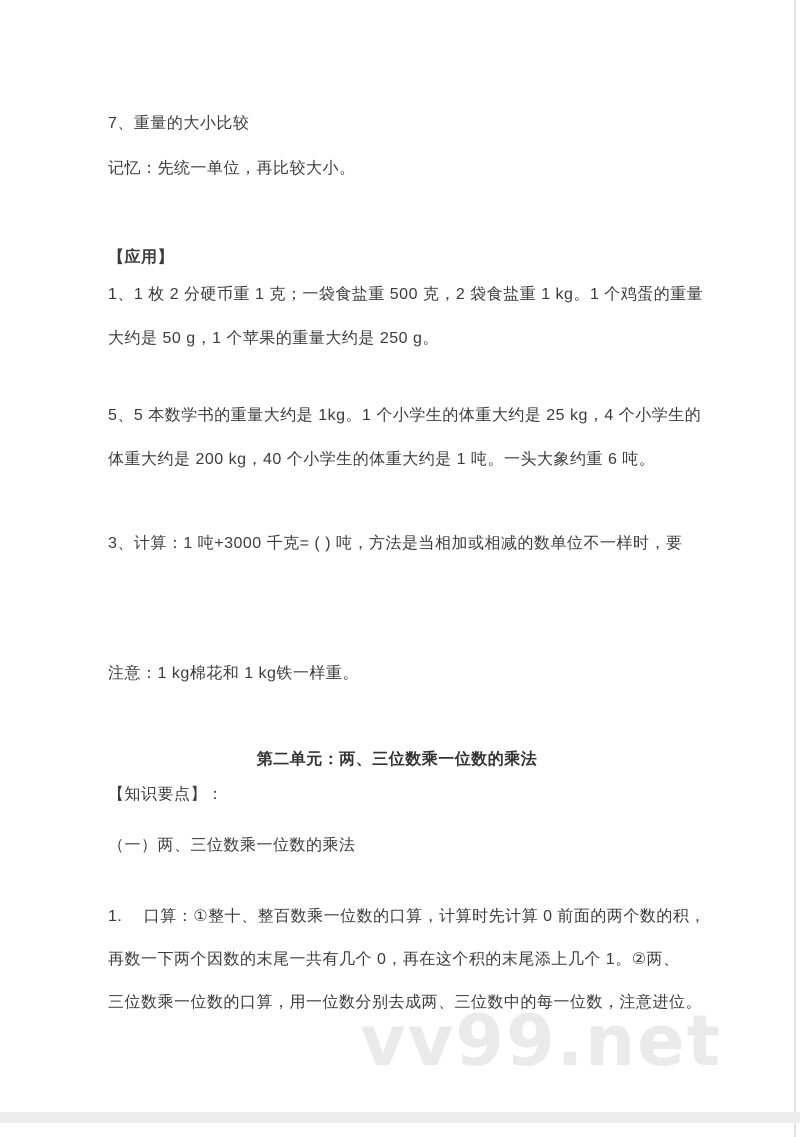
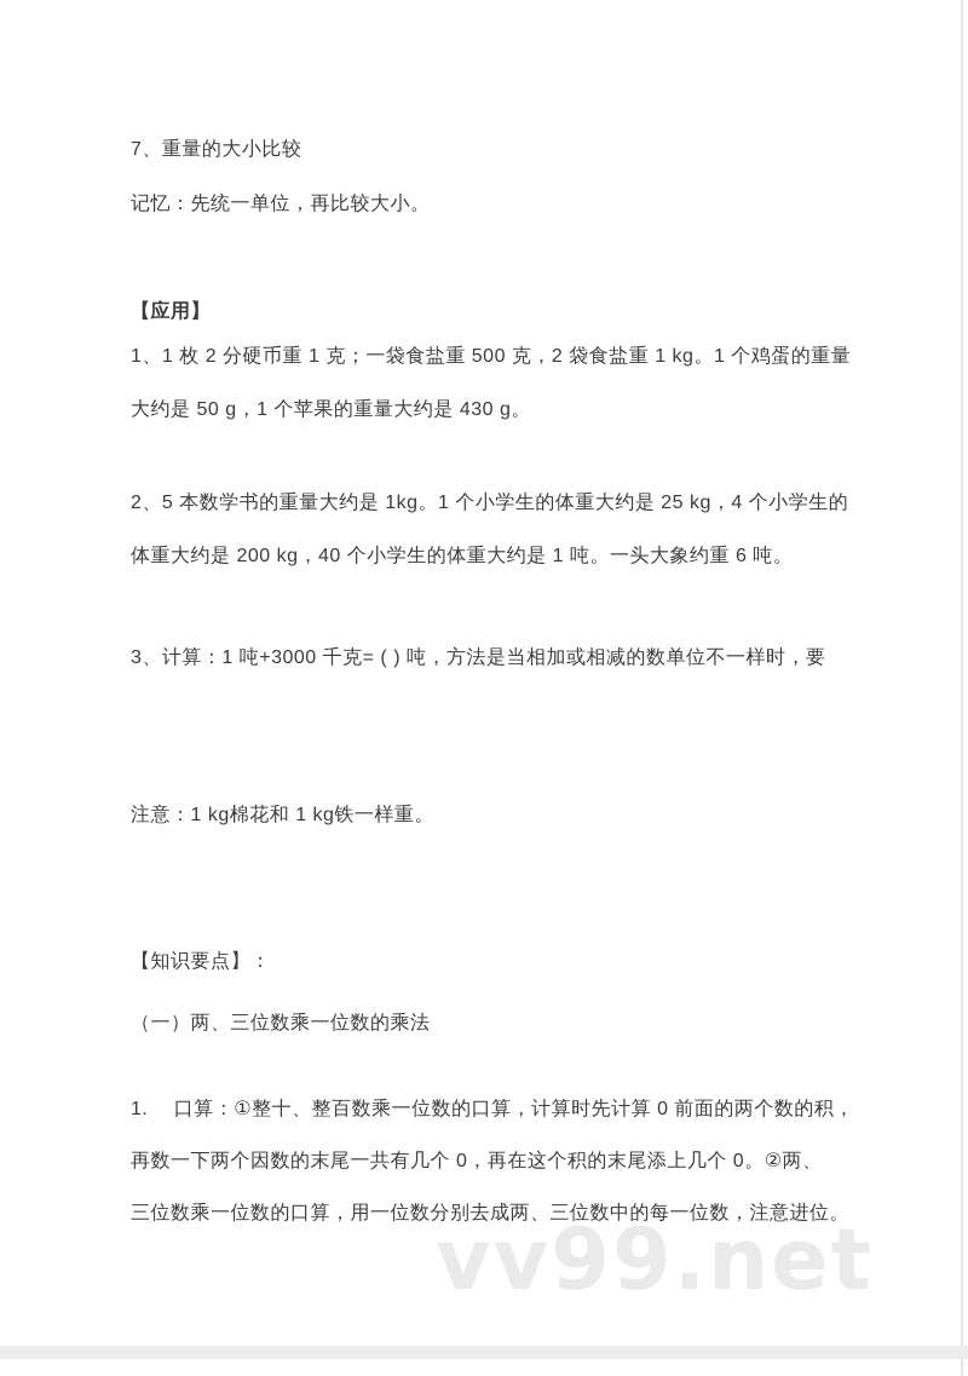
  vv99.net
  7、重量的大小比较
  记忆：先统一单位，再比较大小。
  【应用】
  1、1 枚 2 分硬币重 1 克；一袋食盐重 500 克，2 袋食盐重 1 kg。1 个鸡蛋的重量
- 大约是 50 g，1 个苹果的重量大约是 250 g。
+ 大约是 50 g，1 个苹果的重量大约是 430 g。
- 5、5 本数学书的重量大约是 1kg。1 个小学生的体重大约是 25 kg，4 个小学生的
+ 2、5 本数学书的重量大约是 1kg。1 个小学生的体重大约是 25 kg，4 个小学生的
  体重大约是 200 kg，40 个小学生的体重大约是 1 吨。一头大象约重 6 吨。
  3、计算：1 吨+3000 千克= ( ) 吨，方法是当相加或相减的数单位不一样时，要
  注意：1 kg棉花和 1 kg铁一样重。
- 第二单元：两、三位数乘一位数的乘法
  【知识要点】：
  （一）两、三位数乘一位数的乘法
  1. 口算：①整十、整百数乘一位数的口算，计算时先计算 0 前面的两个数的积，
- 再数一下两个因数的末尾一共有几个 0，再在这个积的末尾添上几个 1。②两、
+ 再数一下两个因数的末尾一共有几个 0，再在这个积的末尾添上几个 0。②两、
  三位数乘一位数的口算，用一位数分别去成两、三位数中的每一位数，注意进位。
